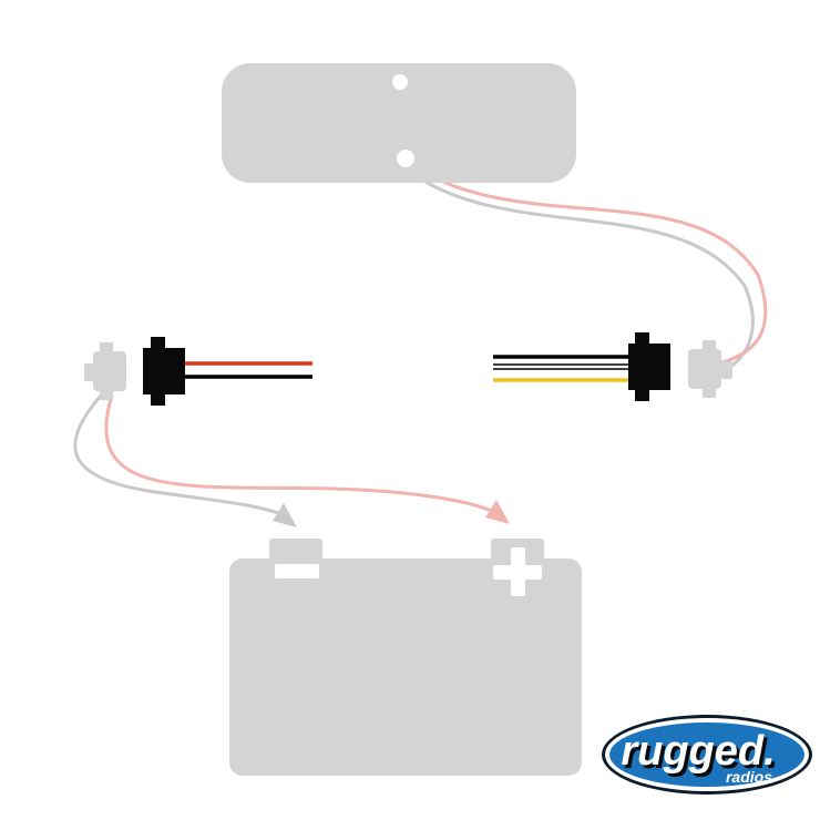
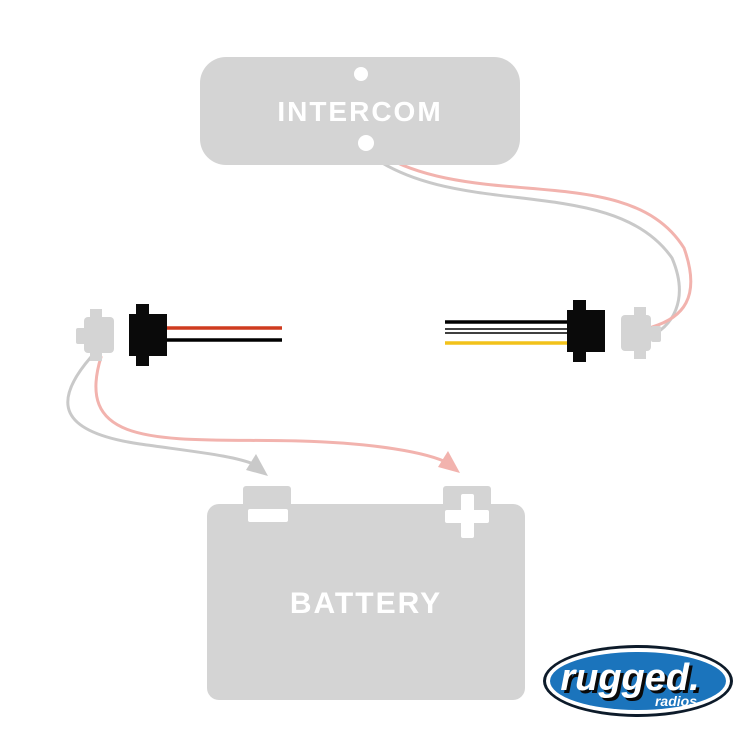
+ INTERCOM
+ BATTERY
  rugged.
  radios
